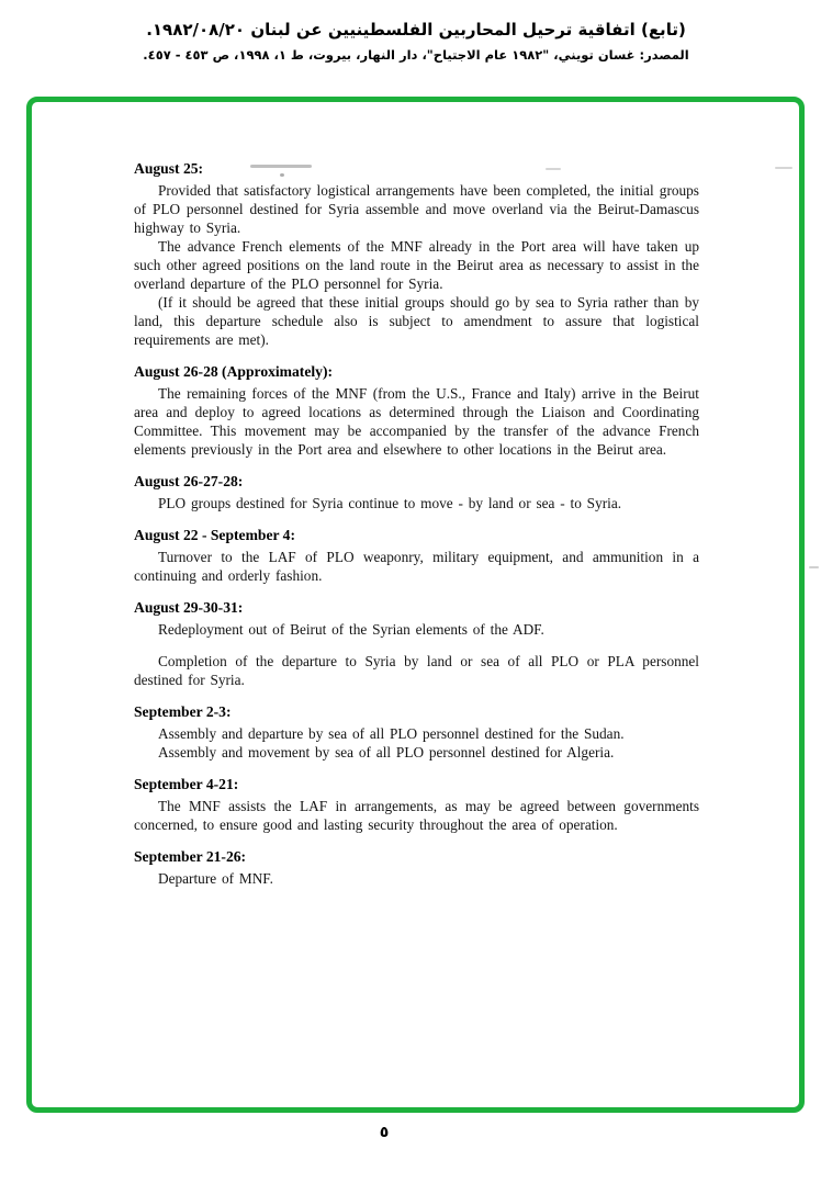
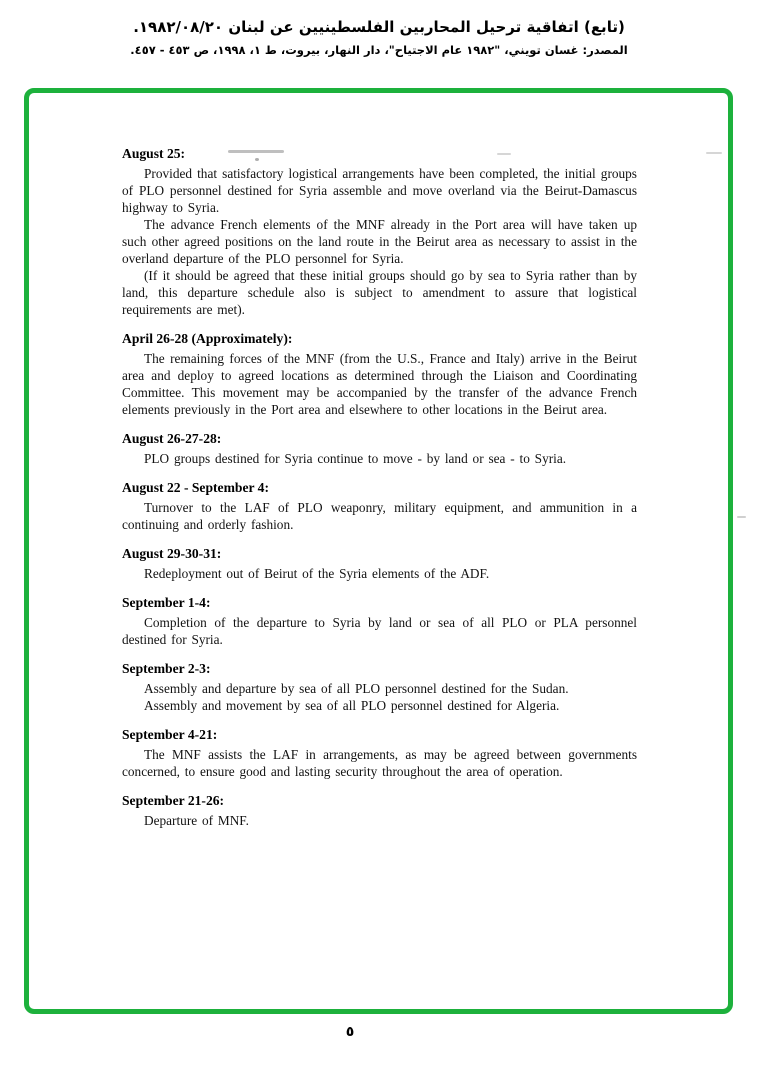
  (تابع) اتفاقية ترحيل المحاربين الفلسطينيين عن لبنان ١٩٨٢/٠٨/٢٠.
  المصدر: غسان تويني، "١٩٨٢ عام الاجتياح"، دار النهار، بيروت، ط ١، ١٩٩٨، ص ٤٥٣ - ٤٥٧.
  August 25:
  Provided that satisfactory logistical arrangements have been completed, the initial groups of PLO personnel destined for Syria assemble and move overland via the Beirut-Damascus highway to Syria.
  The advance French elements of the MNF already in the Port area will have taken up such other agreed positions on the land route in the Beirut area as necessary to assist in the overland departure of the PLO personnel for Syria.
  (If it should be agreed that these initial groups should go by sea to Syria rather than by land, this departure schedule also is subject to amendment to assure that logistical requirements are met).
- August 26-28 (Approximately):
+ April 26-28 (Approximately):
  The remaining forces of the MNF (from the U.S., France and Italy) arrive in the Beirut area and deploy to agreed locations as determined through the Liaison and Coordinating Committee. This movement may be accompanied by the transfer of the advance French elements previously in the Port area and elsewhere to other locations in the Beirut area.
  August 26-27-28:
  PLO groups destined for Syria continue to move - by land or sea - to Syria.
  August 22 - September 4:
  Turnover to the LAF of PLO weaponry, military equipment, and ammunition in a continuing and orderly fashion.
  August 29-30-31:
- Redeployment out of Beirut of the Syrian elements of the ADF.
+ Redeployment out of Beirut of the Syria elements of the ADF.
+ September 1-4:
  Completion of the departure to Syria by land or sea of all PLO or PLA personnel destined for Syria.
  September 2-3:
  Assembly and departure by sea of all PLO personnel destined for the Sudan.
  Assembly and movement by sea of all PLO personnel destined for Algeria.
  September 4-21:
  The MNF assists the LAF in arrangements, as may be agreed between governments concerned, to ensure good and lasting security throughout the area of operation.
  September 21-26:
  Departure of MNF.
  ٥
